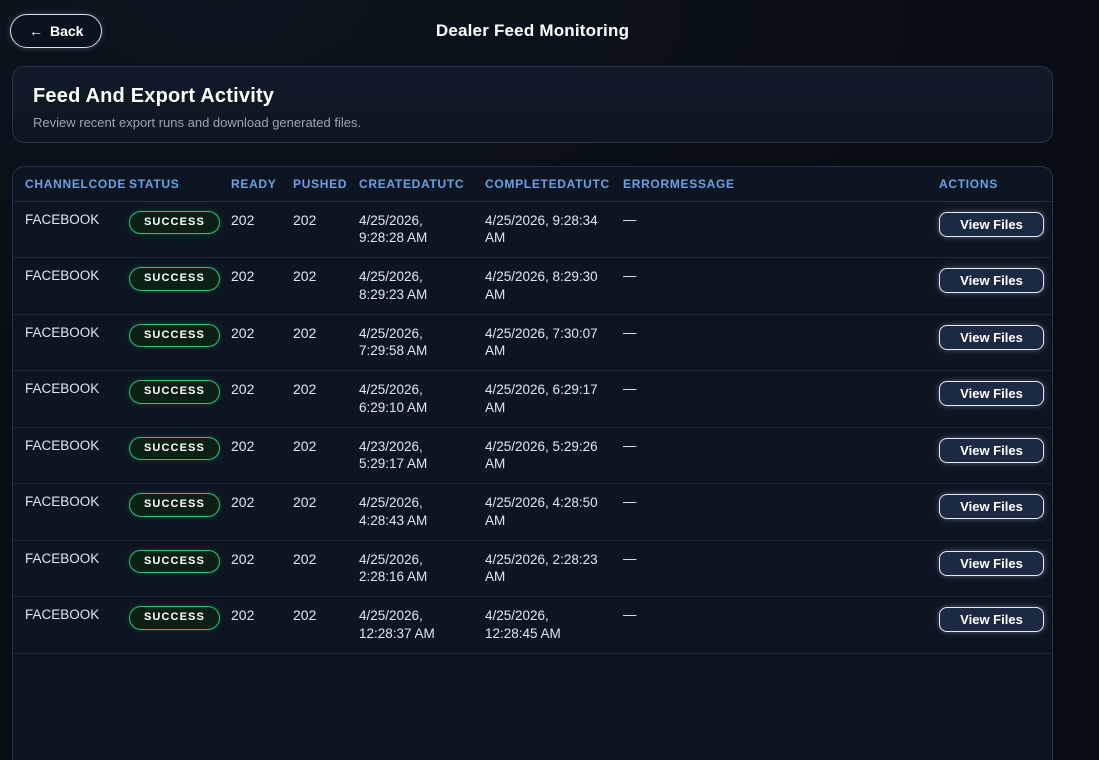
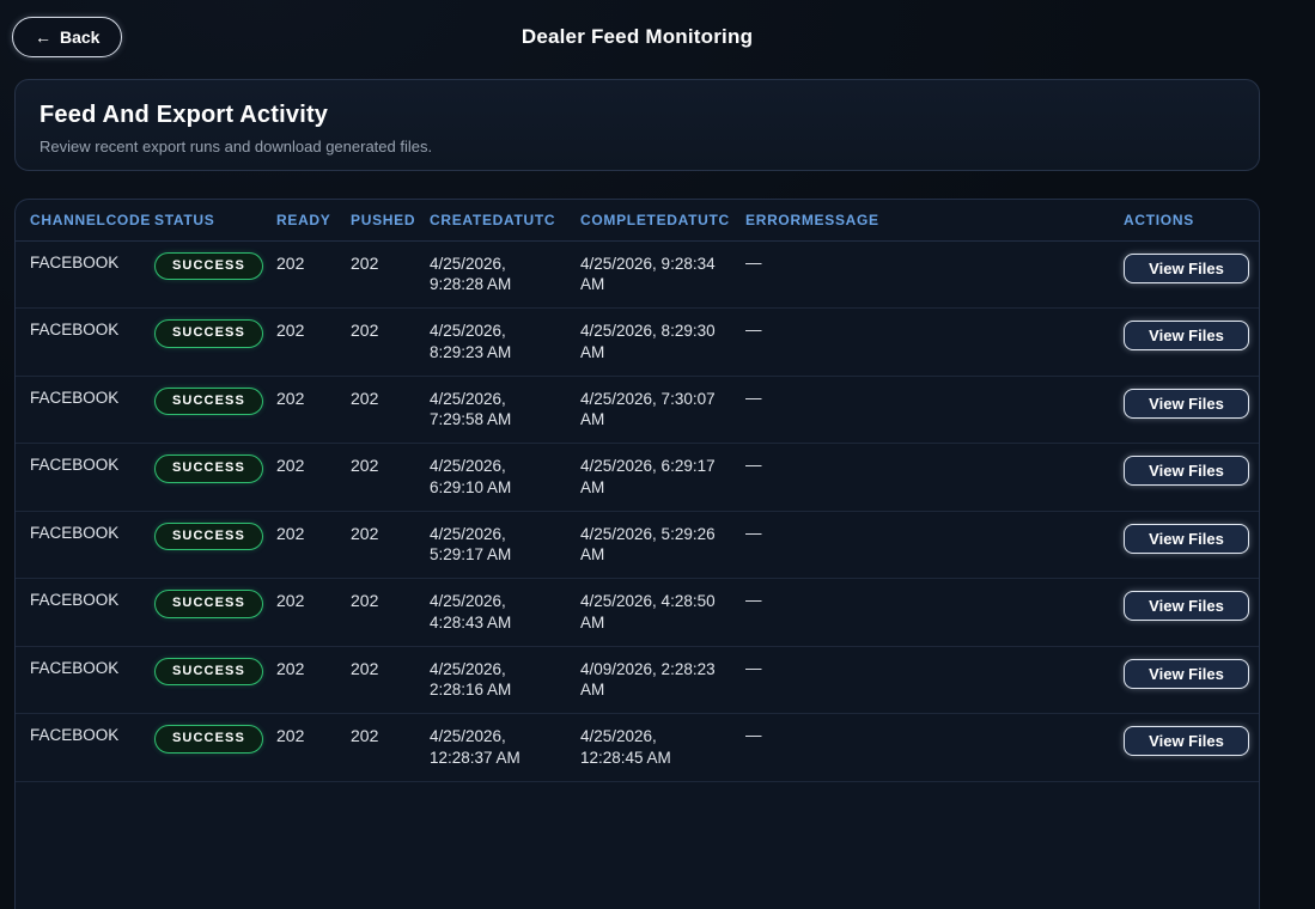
  ←
  Back
  Dealer Feed Monitoring
  Feed And Export Activity
  Review recent export runs and download generated files.
  CHANNELCODE	STATUS	READY	PUSHED	CREATEDATUTC	COMPLETEDATUTC	ERRORMESSAGE	ACTIONS
  FACEBOOK	SUCCESS	202	202	4/25/2026, 9:28:28 AM	4/25/2026, 9:28:34 AM	—	View Files
  FACEBOOK	SUCCESS	202	202	4/25/2026, 8:29:23 AM	4/25/2026, 8:29:30 AM	—	View Files
  FACEBOOK	SUCCESS	202	202	4/25/2026, 7:29:58 AM	4/25/2026, 7:30:07 AM	—	View Files
  FACEBOOK	SUCCESS	202	202	4/25/2026, 6:29:10 AM	4/25/2026, 6:29:17 AM	—	View Files
- FACEBOOK	SUCCESS	202	202	4/23/2026, 5:29:17 AM	4/25/2026, 5:29:26 AM	—	View Files
+ FACEBOOK	SUCCESS	202	202	4/25/2026, 5:29:17 AM	4/25/2026, 5:29:26 AM	—	View Files
  FACEBOOK	SUCCESS	202	202	4/25/2026, 4:28:43 AM	4/25/2026, 4:28:50 AM	—	View Files
- FACEBOOK	SUCCESS	202	202	4/25/2026, 2:28:16 AM	4/25/2026, 2:28:23 AM	—	View Files
+ FACEBOOK	SUCCESS	202	202	4/25/2026, 2:28:16 AM	4/09/2026, 2:28:23 AM	—	View Files
  FACEBOOK	SUCCESS	202	202	4/25/2026, 12:28:37 AM	4/25/2026, 12:28:45 AM	—	View Files
